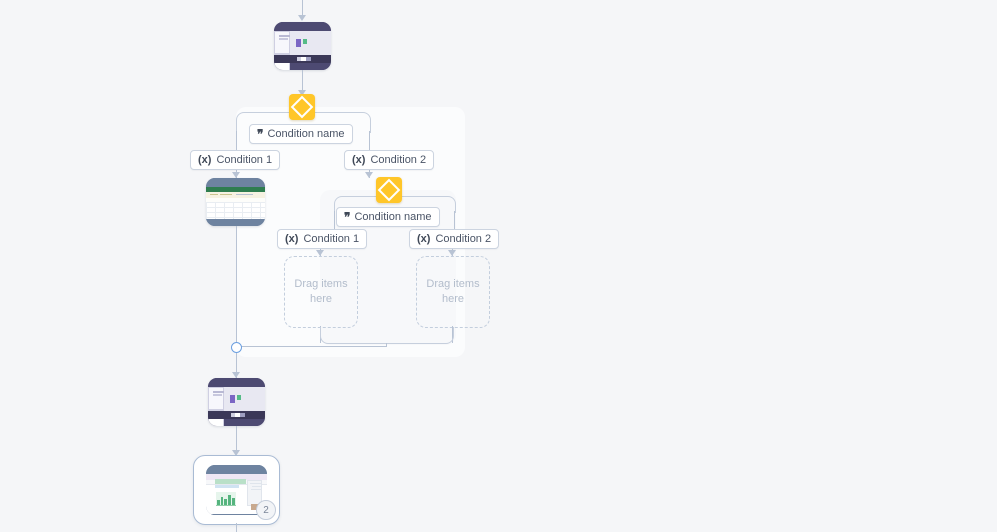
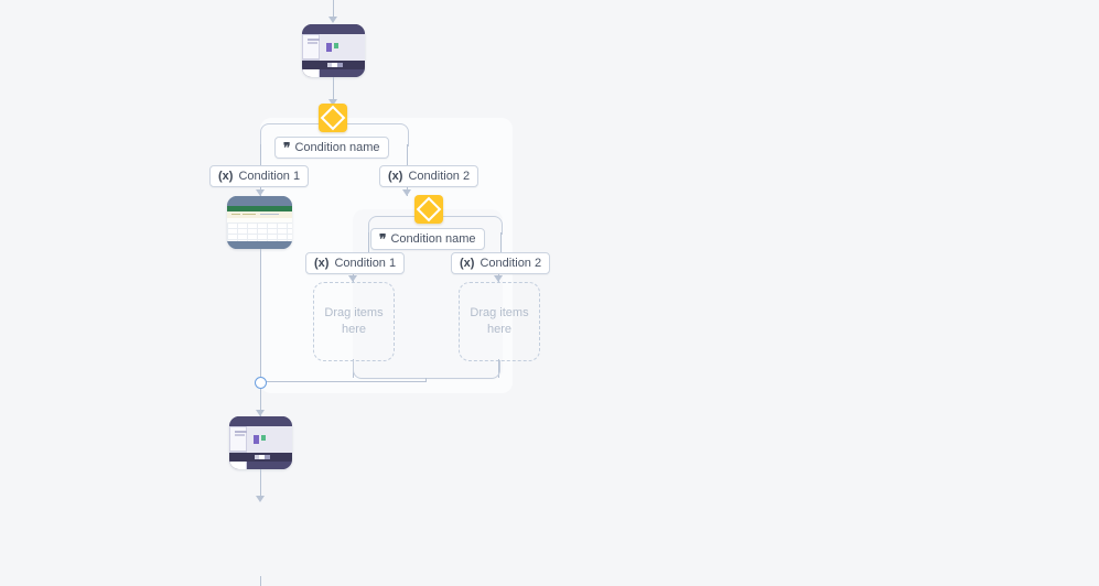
  ❞
  Condition name
  (x)
  Condition 1
  (x)
  Condition 2
  ❞
  Condition name
  (x)
  Condition 1
  (x)
  Condition 2
  Drag items
  here
  Drag items
  here
- 2
